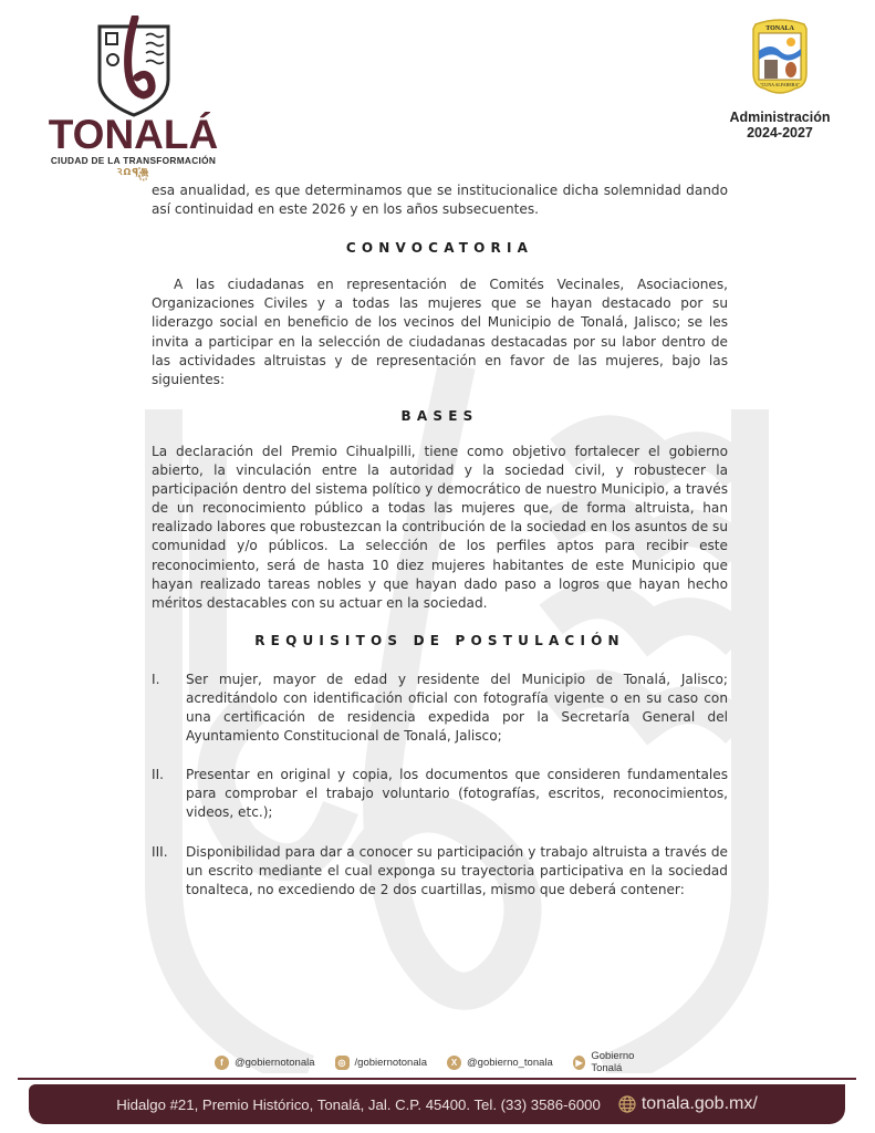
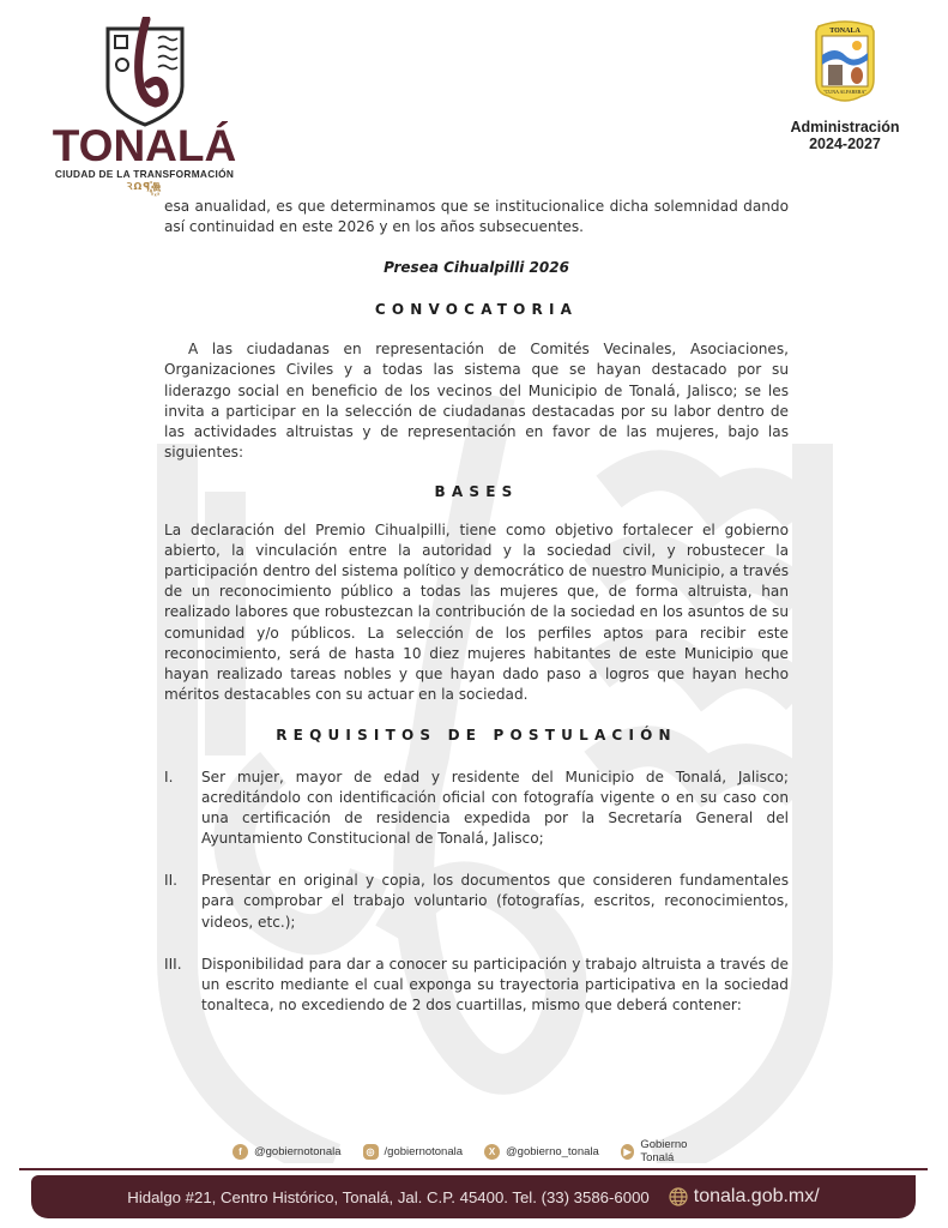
  TONALÁ
  CIUDAD DE LA TRANSFORMACIÓN
  ꝚΩꟼ꙰ꙮ꙰
  Administración
  2024-2027
  esa anualidad, es que determinamos que se institucionalice dicha solemnidad dando así continuidad en este 2026 y en los años subsecuentes.
+ Presea Cihualpilli 2026
  CONVOCATORIA
- A las ciudadanas en representación de Comités Vecinales, Asociaciones, Organizaciones Civiles y a todas las mujeres que se hayan destacado por su liderazgo social en beneficio de los vecinos del Municipio de Tonalá, Jalisco; se les invita a participar en la selección de ciudadanas destacadas por su labor dentro de las actividades altruistas y de representación en favor de las mujeres, bajo las siguientes:
+ A las ciudadanas en representación de Comités Vecinales, Asociaciones, Organizaciones Civiles y a todas las sistema que se hayan destacado por su liderazgo social en beneficio de los vecinos del Municipio de Tonalá, Jalisco; se les invita a participar en la selección de ciudadanas destacadas por su labor dentro de las actividades altruistas y de representación en favor de las mujeres, bajo las siguientes:
  BASES
  La declaración del Premio Cihualpilli, tiene como objetivo fortalecer el gobierno abierto, la vinculación entre la autoridad y la sociedad civil, y robustecer la participación dentro del sistema político y democrático de nuestro Municipio, a través de un reconocimiento público a todas las mujeres que, de forma altruista, han realizado labores que robustezcan la contribución de la sociedad en los asuntos de su comunidad y/o públicos. La selección de los perfiles aptos para recibir este reconocimiento, será de hasta 10 diez mujeres habitantes de este Municipio que hayan realizado tareas nobles y que hayan dado paso a logros que hayan hecho méritos destacables con su actuar en la sociedad.
  REQUISITOS DE POSTULACIÓN
  I.
  Ser mujer, mayor de edad y residente del Municipio de Tonalá, Jalisco; acreditándolo con identificación oficial con fotografía vigente o en su caso con una certificación de residencia expedida por la Secretaría General del Ayuntamiento Constitucional de Tonalá, Jalisco;
  II.
  Presentar en original y copia, los documentos que consideren fundamentales para comprobar el trabajo voluntario (fotografías, escritos, reconocimientos, videos, etc.);
  III.
  Disponibilidad para dar a conocer su participación y trabajo altruista a través de un escrito mediante el cual exponga su trayectoria participativa en la sociedad tonalteca, no excediendo de 2 dos cuartillas, mismo que deberá contener:
  f
  @gobiernotonala
  ◎
  /gobiernotonala
  X
  @gobierno_tonala
  ▶
  Gobierno Tonalá
- Hidalgo #21, Premio Histórico, Tonalá, Jal. C.P. 45400. Tel. (33) 3586-6000
+ Hidalgo #21, Centro Histórico, Tonalá, Jal. C.P. 45400. Tel. (33) 3586-6000
  tonala.gob.mx/
